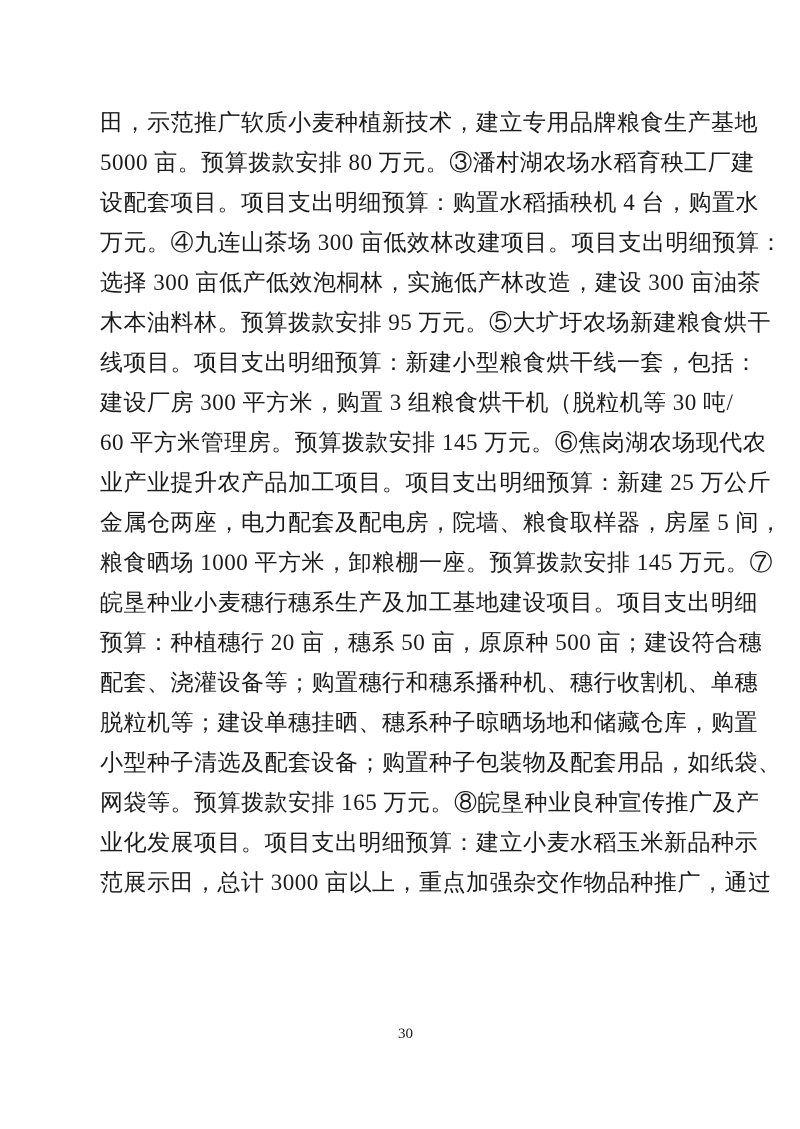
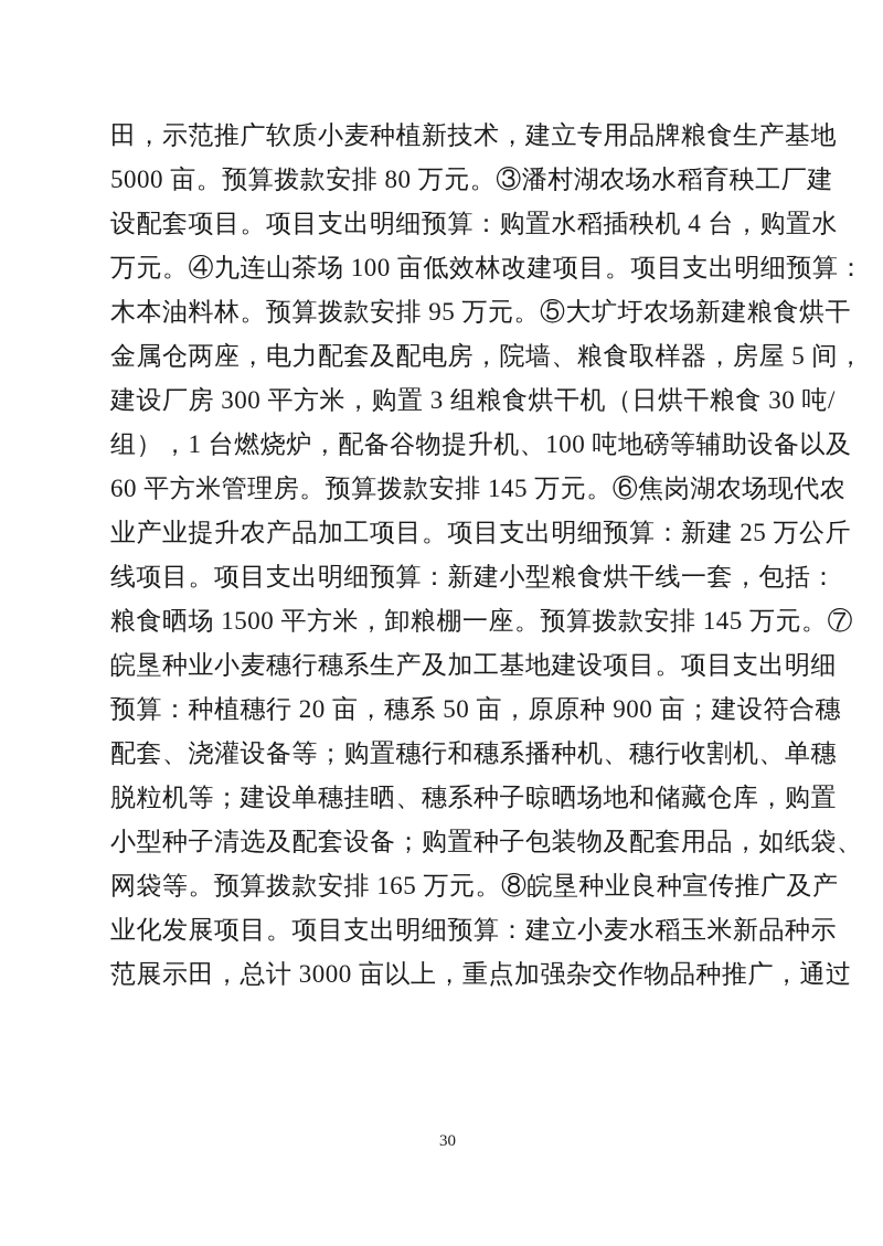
  田，示范推广软质小麦种植新技术，建立专用品牌粮食生产基地
  5000 亩。预算拨款安排 80 万元。③潘村湖农场水稻育秧工厂建
  设配套项目。项目支出明细预算：购置水稻插秧机 4 台，购置水
- 万元。④九连山茶场 300 亩低效林改建项目。项目支出明细预算：
+ 万元。④九连山茶场 100 亩低效林改建项目。项目支出明细预算：
- 选择 300 亩低产低效泡桐林，实施低产林改造，建设 300 亩油茶
  木本油料林。预算拨款安排 95 万元。⑤大圹圩农场新建粮食烘干
- 线项目。项目支出明细预算：新建小型粮食烘干线一套，包括：
+ 金属仓两座，电力配套及配电房，院墙、粮食取样器，房屋 5 间，
- 建设厂房 300 平方米，购置 3 组粮食烘干机（脱粒机等 30 吨/
+ 建设厂房 300 平方米，购置 3 组粮食烘干机（日烘干粮食 30 吨/
+ 组），1 台燃烧炉，配备谷物提升机、100 吨地磅等辅助设备以及
  60 平方米管理房。预算拨款安排 145 万元。⑥焦岗湖农场现代农
  业产业提升农产品加工项目。项目支出明细预算：新建 25 万公斤
- 金属仓两座，电力配套及配电房，院墙、粮食取样器，房屋 5 间，
+ 线项目。项目支出明细预算：新建小型粮食烘干线一套，包括：
- 粮食晒场 1000 平方米，卸粮棚一座。预算拨款安排 145 万元。⑦
+ 粮食晒场 1500 平方米，卸粮棚一座。预算拨款安排 145 万元。⑦
  皖垦种业小麦穗行穗系生产及加工基地建设项目。项目支出明细
- 预算：种植穗行 20 亩，穗系 50 亩，原原种 500 亩；建设符合穗
+ 预算：种植穗行 20 亩，穗系 50 亩，原原种 900 亩；建设符合穗
  配套、浇灌设备等；购置穗行和穗系播种机、穗行收割机、单穗
  脱粒机等；建设单穗挂晒、穗系种子晾晒场地和储藏仓库，购置
  小型种子清选及配套设备；购置种子包装物及配套用品，如纸袋、
  网袋等。预算拨款安排 165 万元。⑧皖垦种业良种宣传推广及产
  业化发展项目。项目支出明细预算：建立小麦水稻玉米新品种示
  范展示田，总计 3000 亩以上，重点加强杂交作物品种推广，通过
  30
